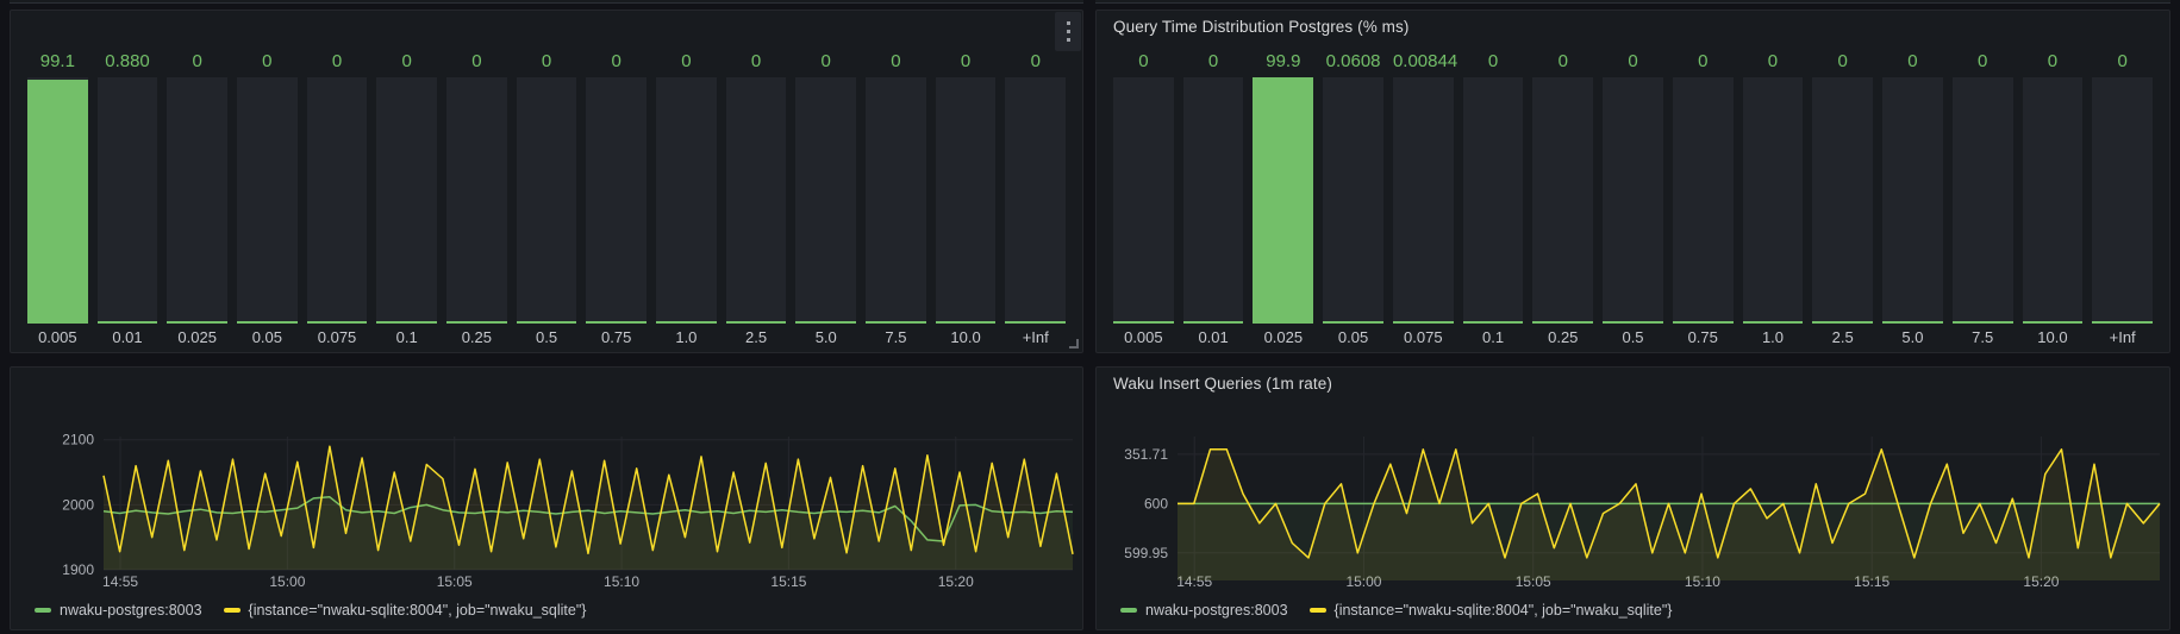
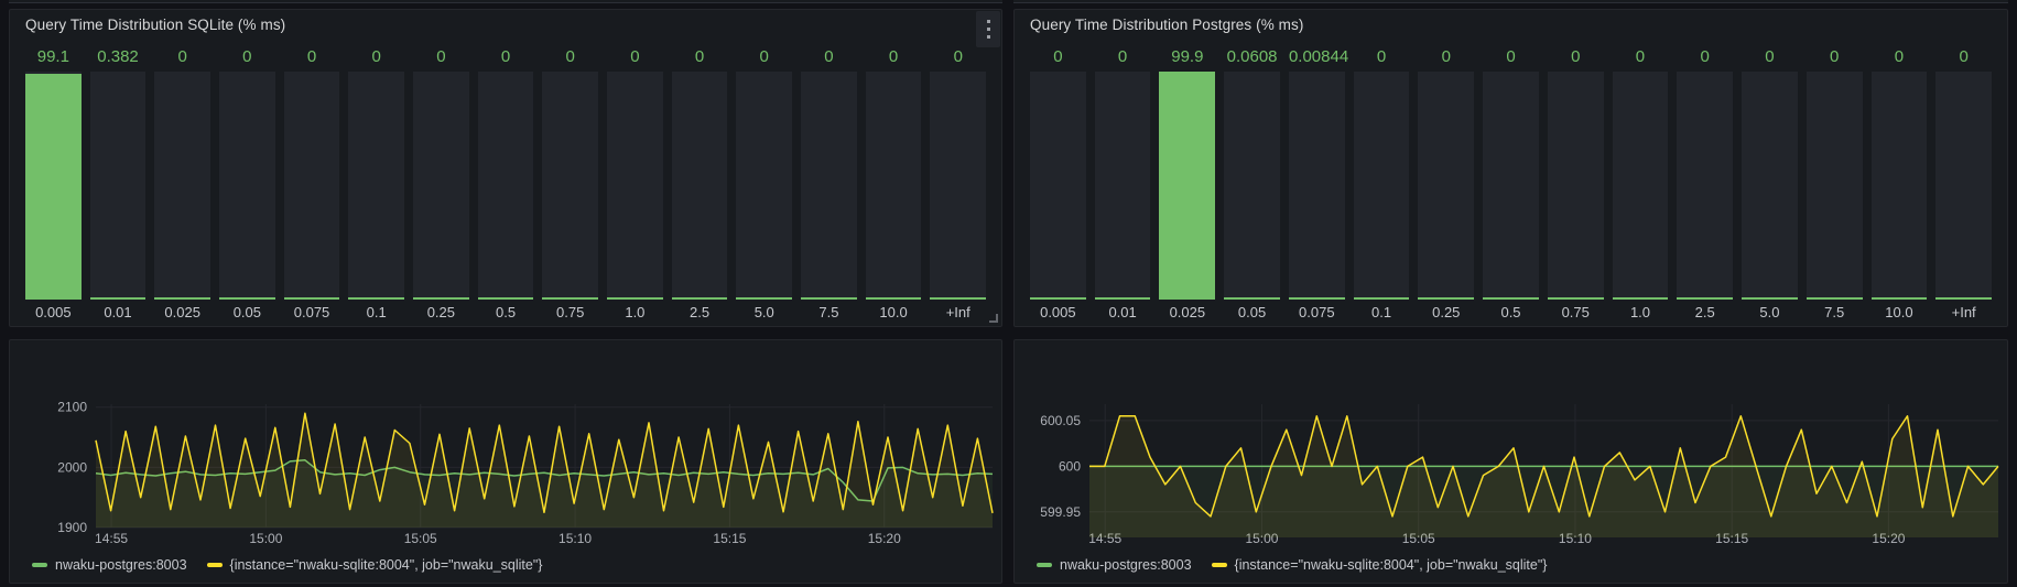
+ Query Time Distribution SQLite (% ms)
  99.1
  0.005
- 0.880
+ 0.382
  0.01
  0
  0.025
  0
  0.05
  0
  0.075
  0
  0.1
  0
  0.25
  0
  0.5
  0
  0.75
  0
  1.0
  0
  2.5
  0
  5.0
  0
  7.5
  0
  10.0
  0
  +Inf
  Query Time Distribution Postgres (% ms)
  0
  0.005
  0
  0.01
  99.9
  0.025
  0.0608
  0.05
  0.00844
  0.075
  0
  0.1
  0
  0.25
  0
  0.5
  0
  0.75
  0
  1.0
  0
  2.5
  0
  5.0
  0
  7.5
  0
  10.0
  0
  +Inf
  14:55
  15:00
  15:05
  15:10
  15:15
  15:20
  1900
  2000
  2100
  nwaku-postgres:8003
  {instance="nwaku-sqlite:8004", job="nwaku_sqlite"}
- Waku Insert Queries (1m rate)
  14:55
  15:00
  15:05
  15:10
  15:15
  15:20
  599.95
  600
- 351.71
+ 600.05
  nwaku-postgres:8003
  {instance="nwaku-sqlite:8004", job="nwaku_sqlite"}
